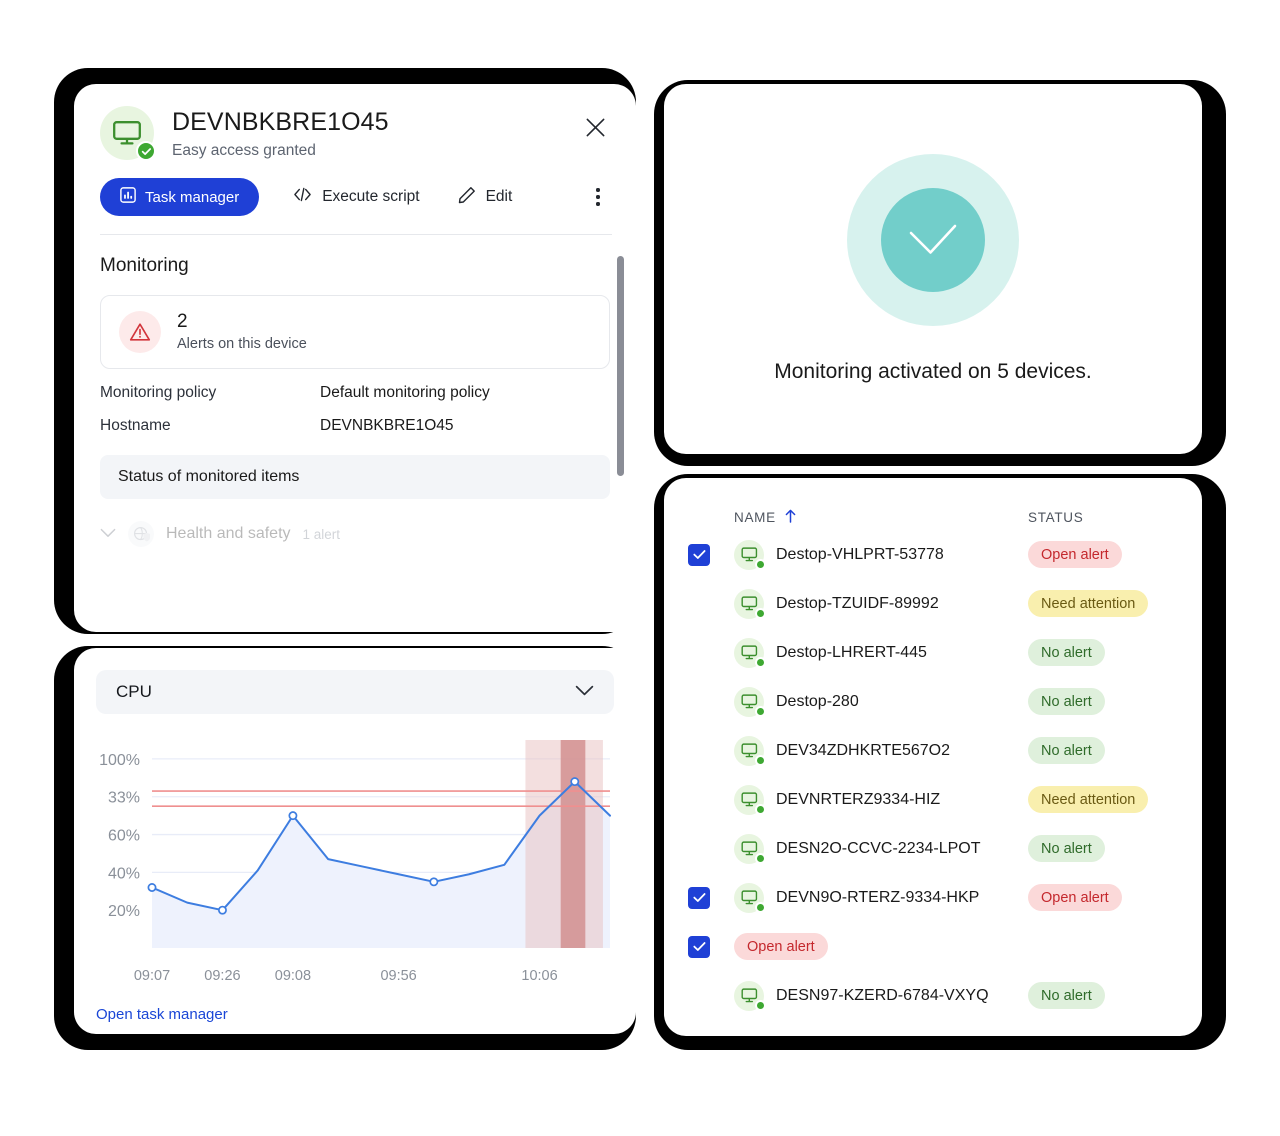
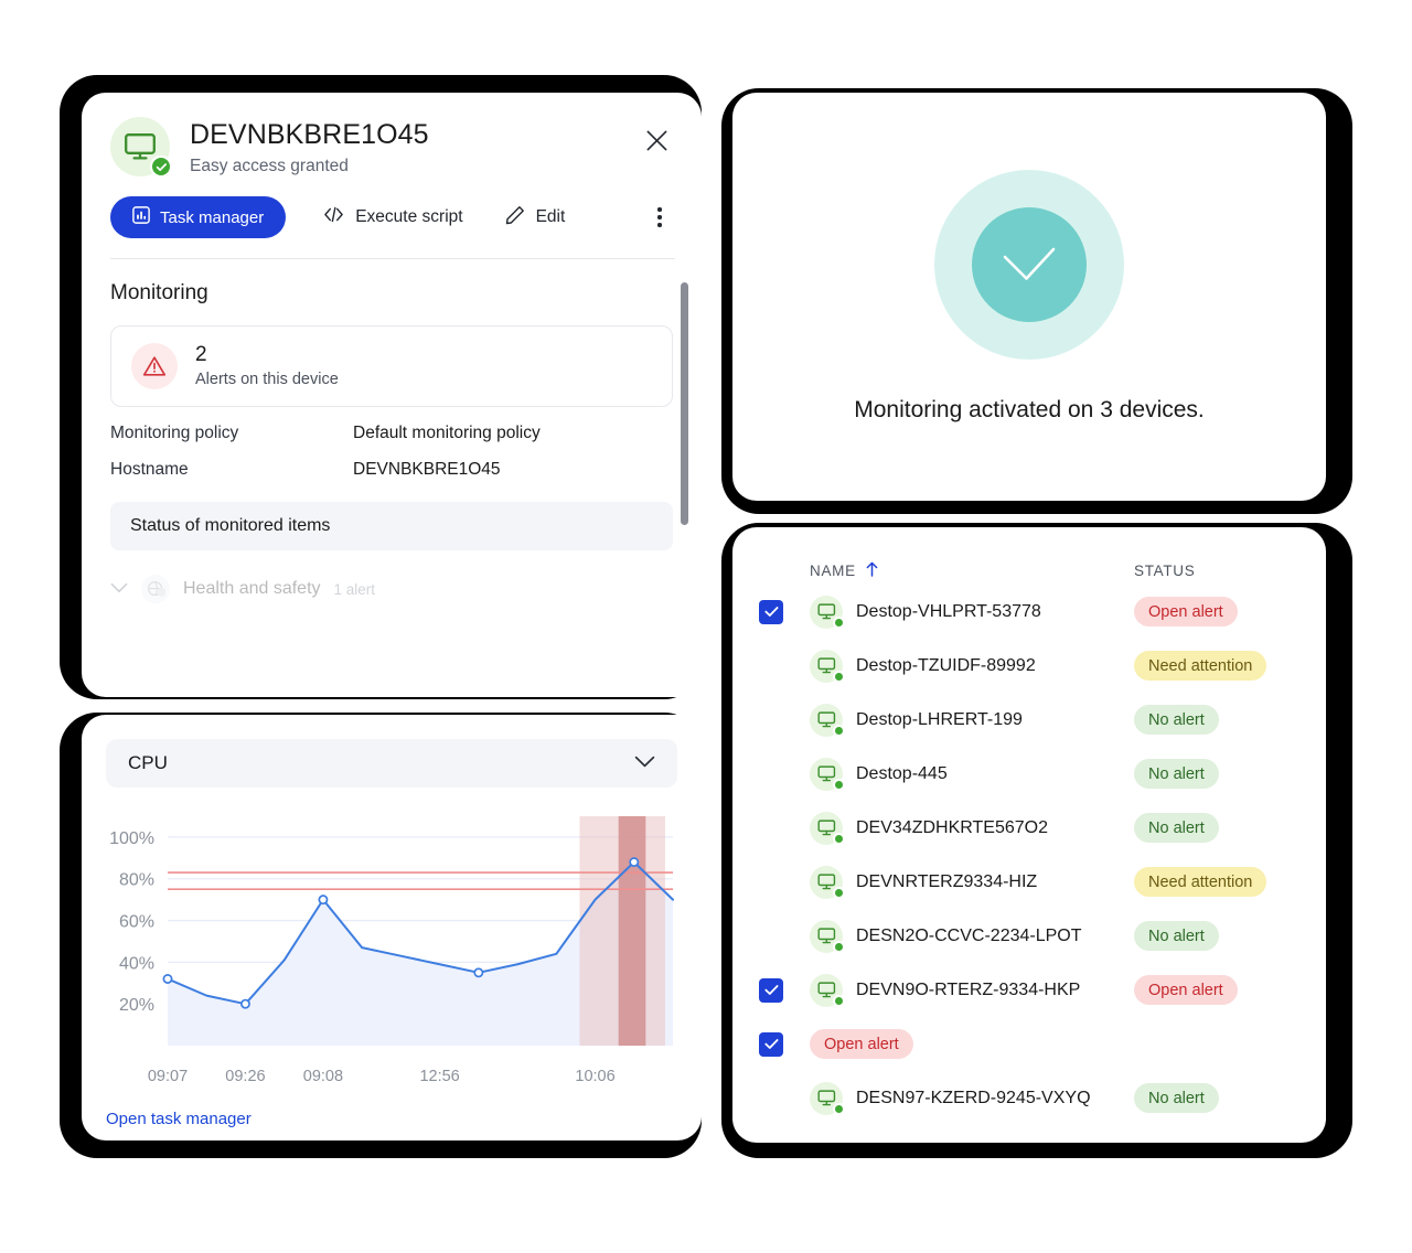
  DEVNBKBRE1O45
  Easy access granted
  Task manager
  Execute script
  Edit
  Monitoring
  2
  Alerts on this device
  Monitoring policy
  Default monitoring policy
  Hostname
  DEVNBKBRE1O45
  Status of monitored items
  Health and safety
  1 alert
  CPU
  20%
  40%
  60%
- 33%
+ 80%
  100%
  09:07
  09:26
  09:08
- 09:56
+ 12:56
  10:06
  Open task manager
- Monitoring activated on 5 devices.
+ Monitoring activated on 3 devices.
  NAME
  STATUS
  Destop-VHLPRT-53778
  Open alert
  Destop-TZUIDF-89992
  Need attention
- Destop-LHRERT-445
+ Destop-LHRERT-199
  No alert
- Destop-280
+ Destop-445
  No alert
  DEV34ZDHKRTE567O2
  No alert
  DEVNRTERZ9334-HIZ
  Need attention
  DESN2O-CCVC-2234-LPOT
  No alert
  DEVN9O-RTERZ-9334-HKP
  Open alert
  Open alert
- DESN97-KZERD-6784-VXYQ
+ DESN97-KZERD-9245-VXYQ
  No alert
